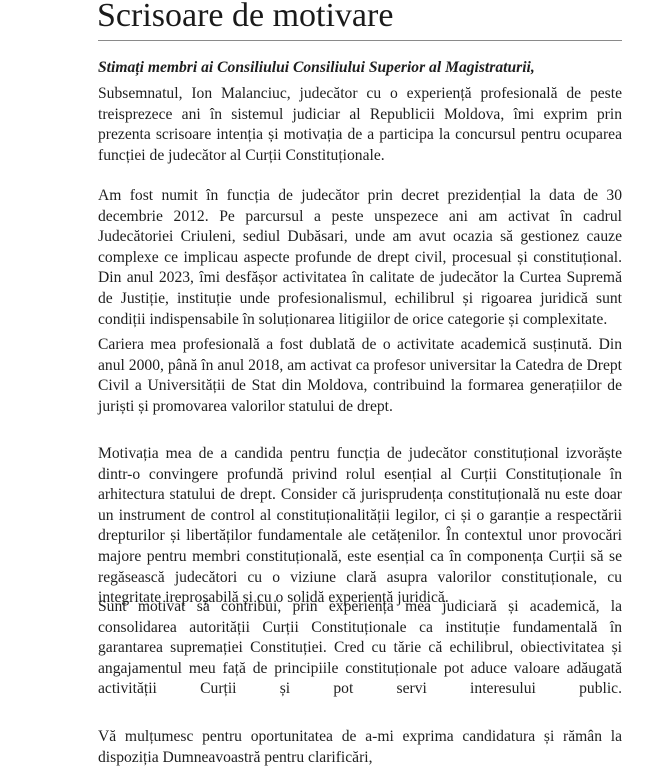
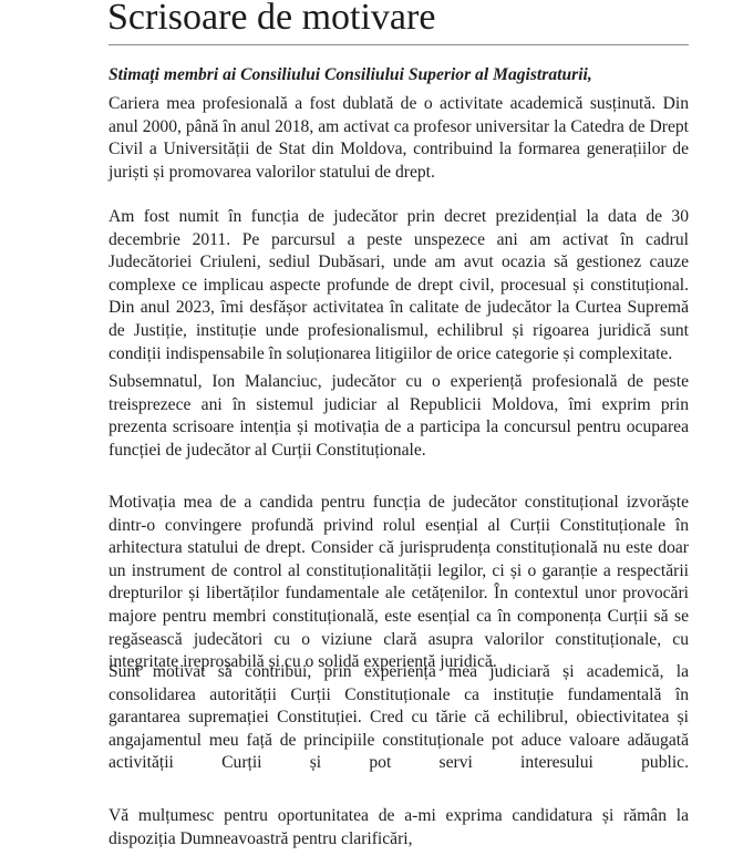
  Scrisoare de motivare
  Stimați membri ai Consiliului Consiliului Superior al Magistraturii,
- Subsemnatul, Ion Malanciuc, judecător cu o experiență profesională de peste treisprezece ani în sistemul judiciar al Republicii Moldova, îmi exprim prin prezenta scrisoare intenția și motivația de a participa la concursul pentru ocuparea funcției de judecător al Curții Constituționale.
+ Cariera mea profesională a fost dublată de o activitate academică susținută. Din anul 2000, până în anul 2018, am activat ca profesor universitar la Catedra de Drept Civil a Universității de Stat din Moldova, contribuind la formarea generațiilor de juriști și promovarea valorilor statului de drept.
- Am fost numit în funcția de judecător prin decret prezidențial la data de 30 decembrie 2012. Pe parcursul a peste unspezece ani am activat în cadrul Judecătoriei Criuleni, sediul Dubăsari, unde am avut ocazia să gestionez cauze complexe ce implicau aspecte profunde de drept civil, procesual și constituțional. Din anul 2023, îmi desfășor activitatea în calitate de judecător la Curtea Supremă de Justiție, instituție unde profesionalismul, echilibrul și rigoarea juridică sunt condiții indispensabile în soluționarea litigiilor de orice categorie și complexitate.
+ Am fost numit în funcția de judecător prin decret prezidențial la data de 30 decembrie 2011. Pe parcursul a peste unspezece ani am activat în cadrul Judecătoriei Criuleni, sediul Dubăsari, unde am avut ocazia să gestionez cauze complexe ce implicau aspecte profunde de drept civil, procesual și constituțional. Din anul 2023, îmi desfășor activitatea în calitate de judecător la Curtea Supremă de Justiție, instituție unde profesionalismul, echilibrul și rigoarea juridică sunt condiții indispensabile în soluționarea litigiilor de orice categorie și complexitate.
- Cariera mea profesională a fost dublată de o activitate academică susținută. Din anul 2000, până în anul 2018, am activat ca profesor universitar la Catedra de Drept Civil a Universității de Stat din Moldova, contribuind la formarea generațiilor de juriști și promovarea valorilor statului de drept.
+ Subsemnatul, Ion Malanciuc, judecător cu o experiență profesională de peste treisprezece ani în sistemul judiciar al Republicii Moldova, îmi exprim prin prezenta scrisoare intenția și motivația de a participa la concursul pentru ocuparea funcției de judecător al Curții Constituționale.
  Motivația mea de a candida pentru funcția de judecător constituțional izvorăște dintr-o convingere profundă privind rolul esențial al Curții Constituționale în arhitectura statului de drept. Consider că jurisprudența constituțională nu este doar un instrument de control al constituționalității legilor, ci și o garanție a respectării drepturilor și libertăților fundamentale ale cetățenilor. În contextul unor provocări majore pentru membri constituțională, este esențial ca în componența Curții să se regăsească judecători cu o viziune clară asupra valorilor constituționale, cu integritate ireproșabilă și cu o solidă experiență juridică.
  Sunt motivat să contribui, prin experiența mea judiciară și academică, la consolidarea autorității Curții Constituționale ca instituție fundamentală în garantarea supremației Constituției. Cred cu tărie că echilibrul, obiectivitatea și angajamentul meu față de principiile constituționale pot aduce valoare adăugată activității Curții și pot servi interesului public.
  Vă mulțumesc pentru oportunitatea de a-mi exprima candidatura și rămân la dispoziția Dumneavoastră pentru clarificări,
